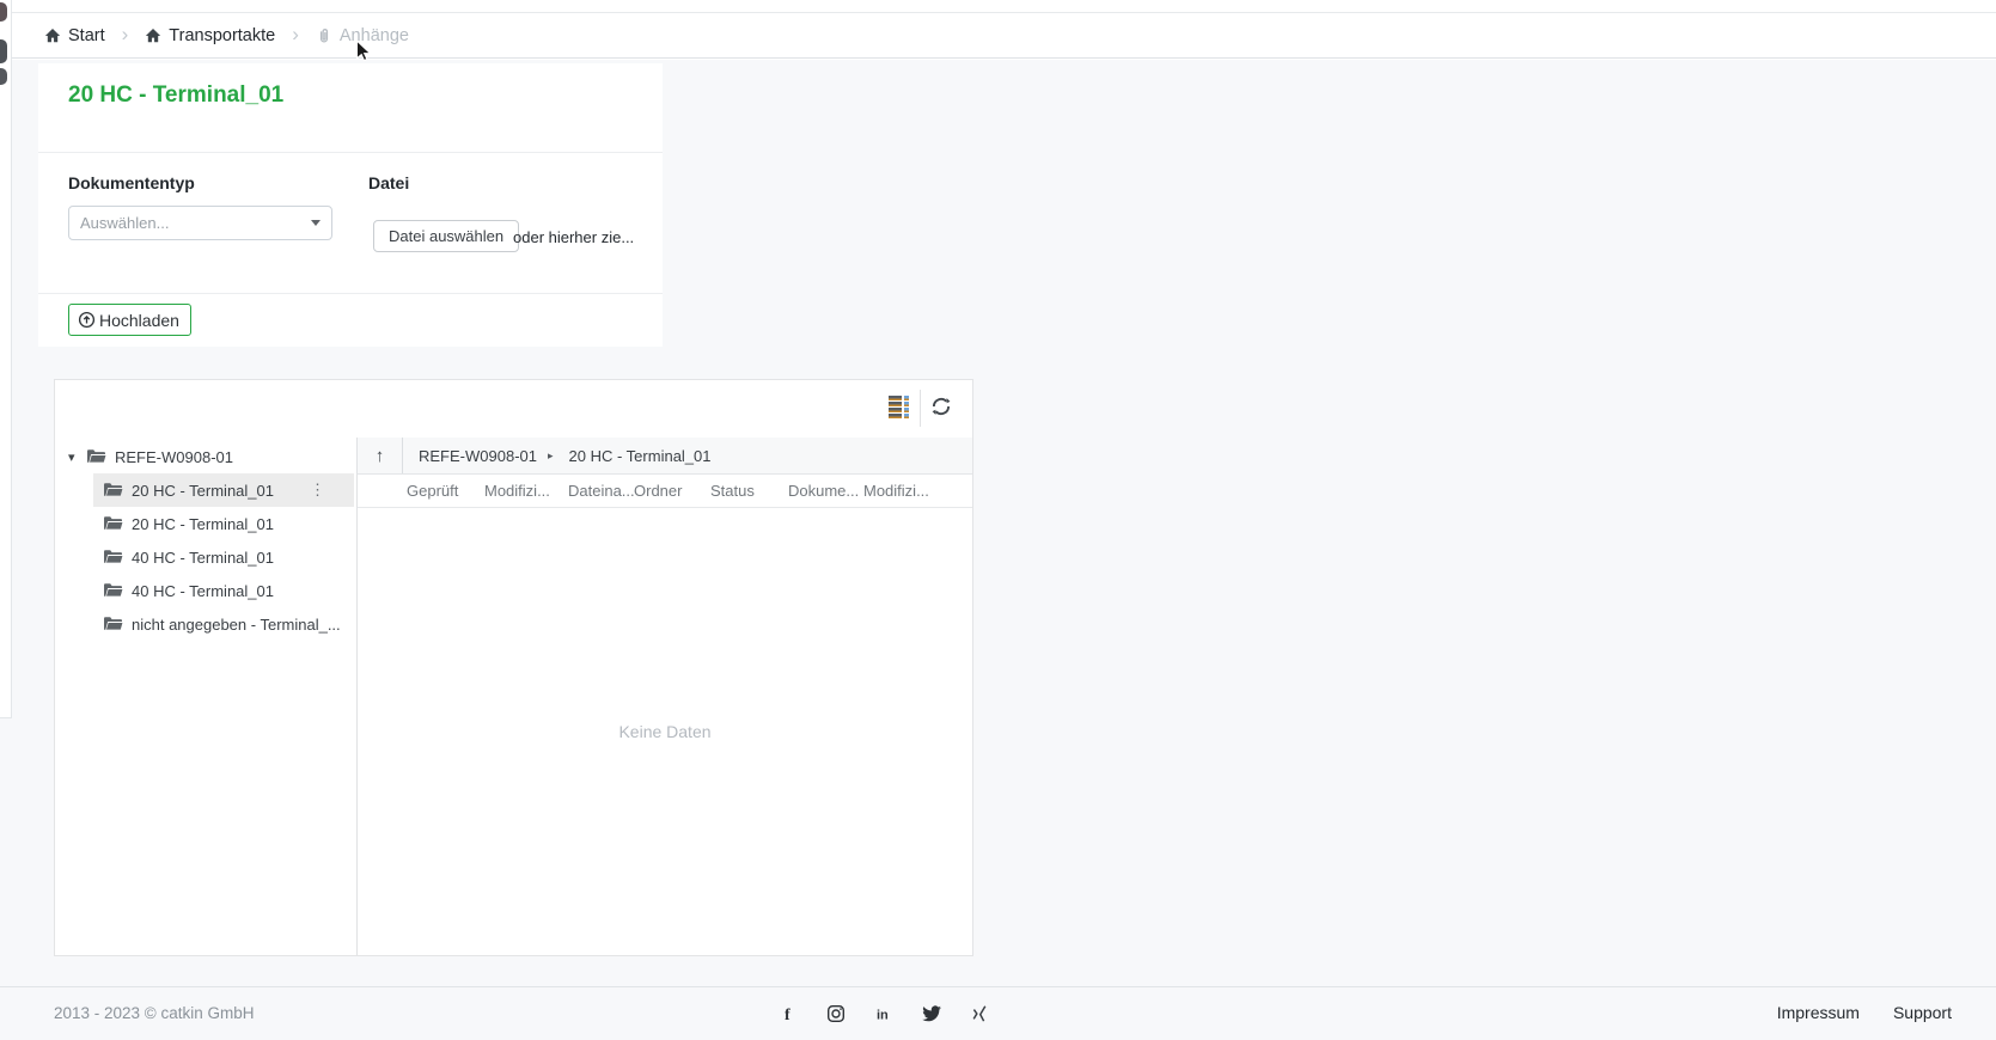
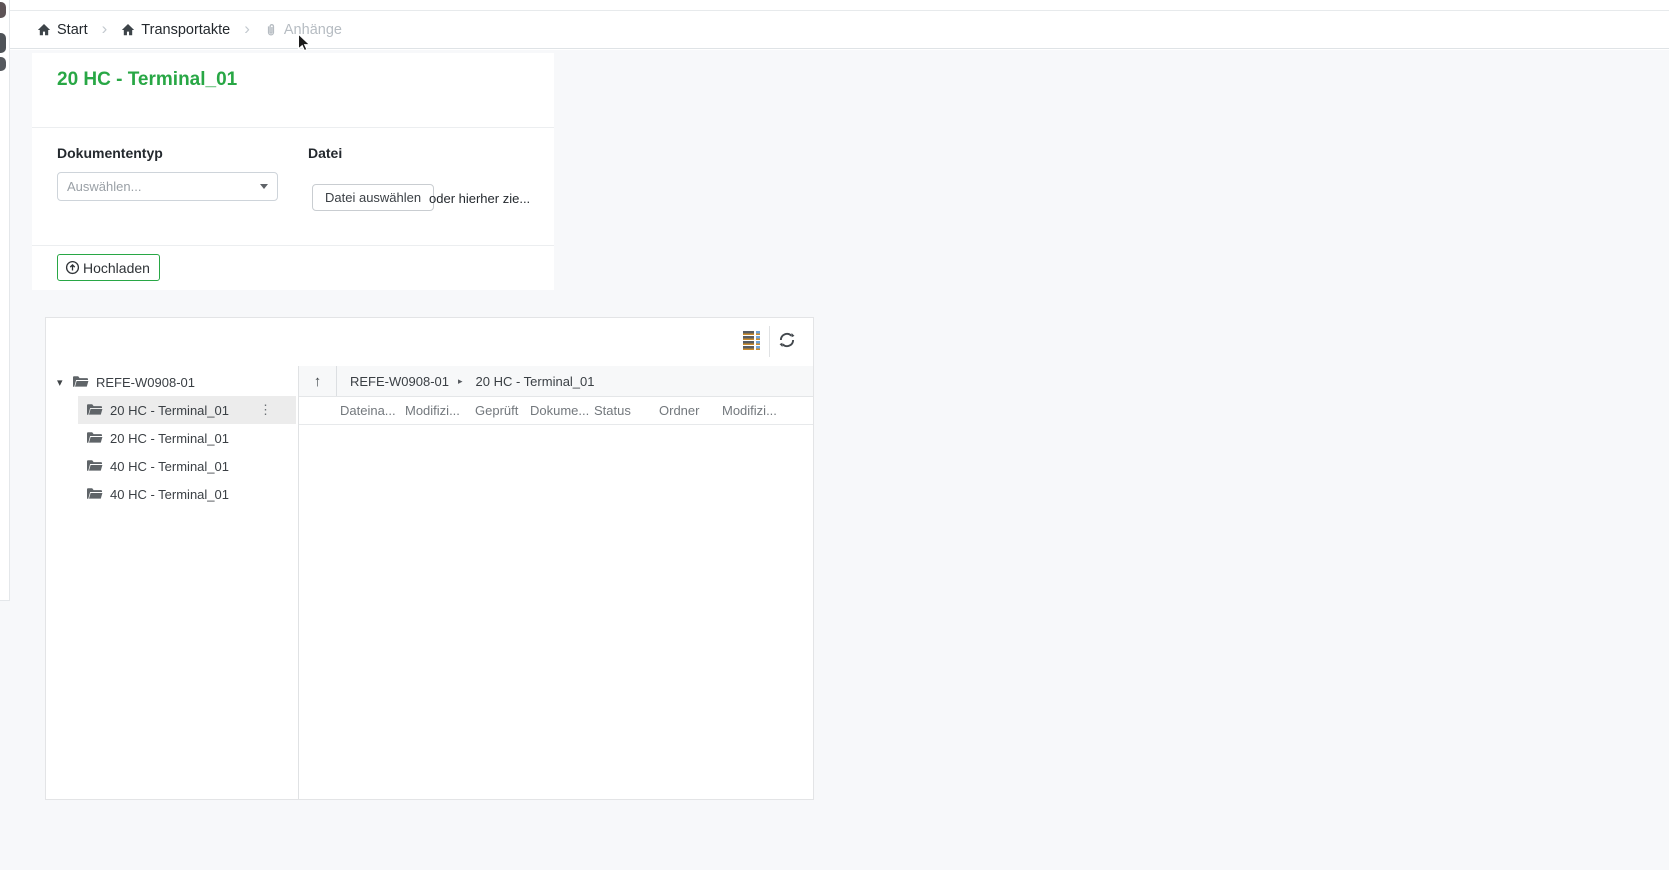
  Start
  ›
  Transportakte
  ›
  Anhänge
  20 HC - Terminal_01
  Dokumententyp
  Auswählen...
  Datei
  Datei auswählen
  oder hierher zie...
  Hochladen
  ▾
  REFE-W0908-01
  20 HC - Terminal_01
  ⋮
  20 HC - Terminal_01
  40 HC - Terminal_01
  40 HC - Terminal_01
- nicht angegeben - Terminal_...
  ↑
  REFE-W0908-01
  ▸
  20 HC - Terminal_01
- Geprüft
+ Dateina...
  Modifizi...
- Dateina...
+ Geprüft
- Ordner
+ Dokume...
  Status
- Dokume...
+ Ordner
  Modifizi...
- Keine Daten
- 2013 - 2023 © catkin GmbH
- f
- in
- Impressum
- Support
